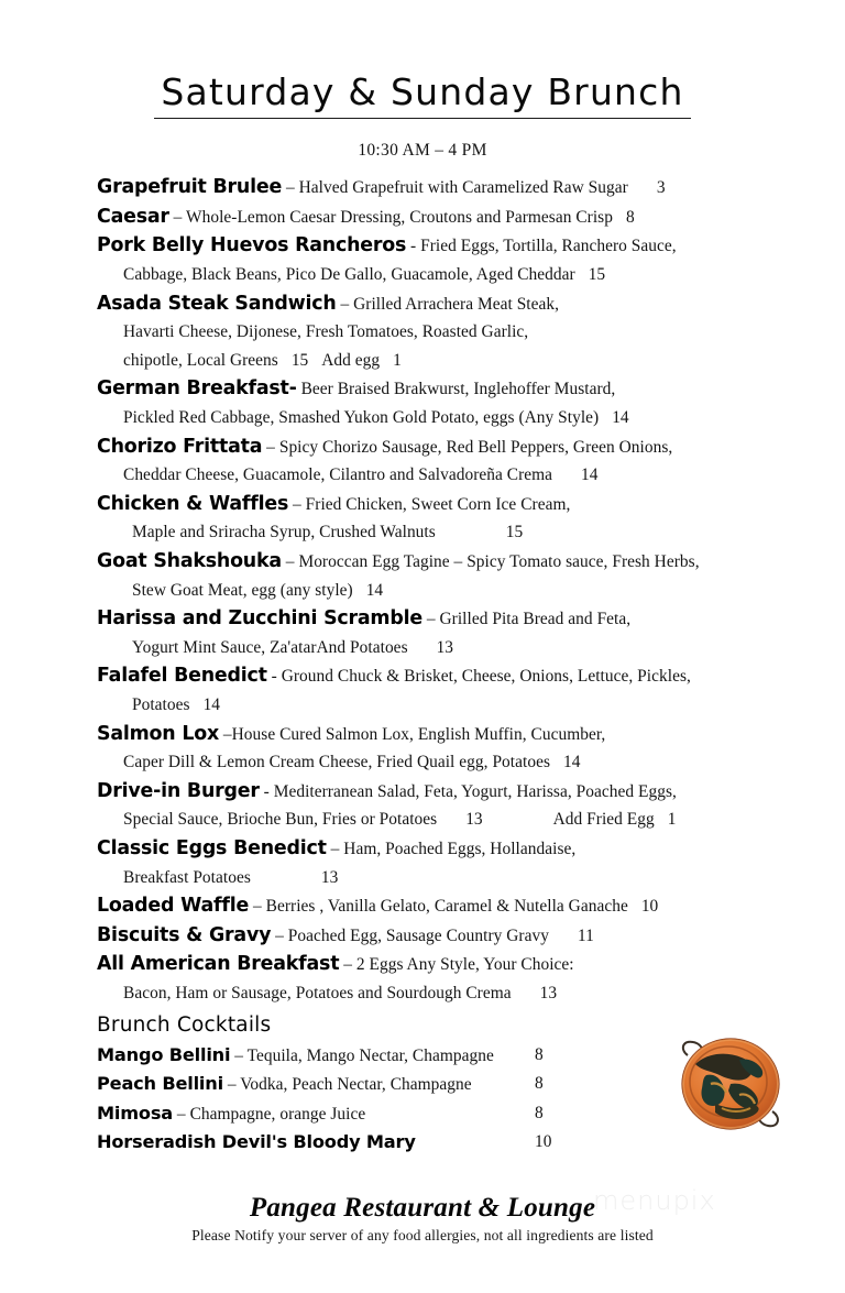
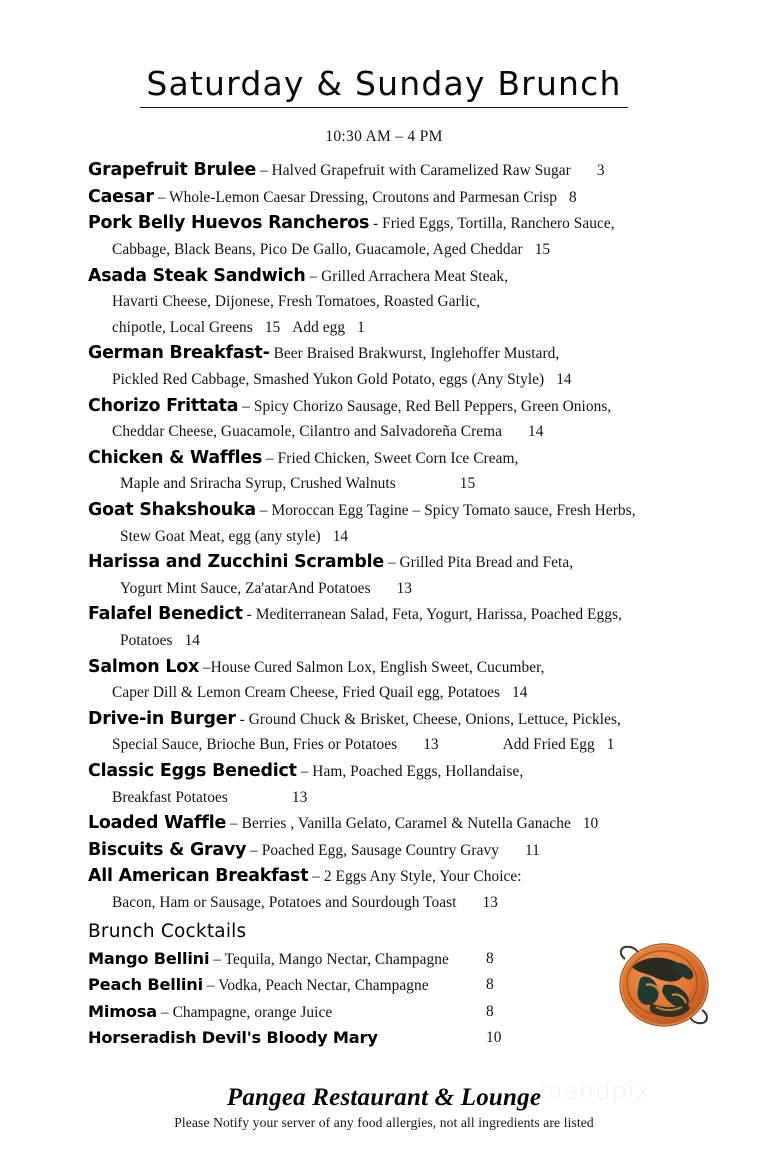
  Saturday & Sunday Brunch
  10:30 AM – 4 PM
  Grapefruit Brulee – Halved Grapefruit with Caramelized Raw Sugar 3
  Caesar – Whole-Lemon Caesar Dressing, Croutons and Parmesan Crisp 8
  Pork Belly Huevos Rancheros - Fried Eggs, Tortilla, Ranchero Sauce,
  Cabbage, Black Beans, Pico De Gallo, Guacamole, Aged Cheddar 15
  Asada Steak Sandwich – Grilled Arrachera Meat Steak,
  Havarti Cheese, Dijonese, Fresh Tomatoes, Roasted Garlic,
  chipotle, Local Greens 15 Add egg 1
  German Breakfast- Beer Braised Brakwurst, Inglehoffer Mustard,
  Pickled Red Cabbage, Smashed Yukon Gold Potato, eggs (Any Style) 14
  Chorizo Frittata – Spicy Chorizo Sausage, Red Bell Peppers, Green Onions,
  Cheddar Cheese, Guacamole, Cilantro and Salvadoreña Crema 14
  Chicken & Waffles – Fried Chicken, Sweet Corn Ice Cream,
  Maple and Sriracha Syrup, Crushed Walnuts 15
  Goat Shakshouka – Moroccan Egg Tagine – Spicy Tomato sauce, Fresh Herbs,
  Stew Goat Meat, egg (any style) 14
  Harissa and Zucchini Scramble – Grilled Pita Bread and Feta,
  Yogurt Mint Sauce, Za'atarAnd Potatoes 13
- Falafel Benedict - Ground Chuck & Brisket, Cheese, Onions, Lettuce, Pickles,
+ Falafel Benedict - Mediterranean Salad, Feta, Yogurt, Harissa, Poached Eggs,
  Potatoes 14
- Salmon Lox –House Cured Salmon Lox, English Muffin, Cucumber,
+ Salmon Lox –House Cured Salmon Lox, English Sweet, Cucumber,
  Caper Dill & Lemon Cream Cheese, Fried Quail egg, Potatoes 14
- Drive-in Burger - Mediterranean Salad, Feta, Yogurt, Harissa, Poached Eggs,
+ Drive-in Burger - Ground Chuck & Brisket, Cheese, Onions, Lettuce, Pickles,
  Special Sauce, Brioche Bun, Fries or Potatoes 13 Add Fried Egg 1
  Classic Eggs Benedict – Ham, Poached Eggs, Hollandaise,
  Breakfast Potatoes 13
  Loaded Waffle – Berries , Vanilla Gelato, Caramel & Nutella Ganache 10
  Biscuits & Gravy – Poached Egg, Sausage Country Gravy 11
  All American Breakfast – 2 Eggs Any Style, Your Choice:
- Bacon, Ham or Sausage, Potatoes and Sourdough Crema 13
+ Bacon, Ham or Sausage, Potatoes and Sourdough Toast 13
  Brunch Cocktails
  Mango Bellini – Tequila, Mango Nectar, Champagne
  8
  Peach Bellini – Vodka, Peach Nectar, Champagne
  8
  Mimosa – Champagne, orange Juice
  8
  Horseradish Devil's Bloody Mary
  10
  Pangea Restaurant & Lounge
  Please Notify your server of any food allergies, not all ingredients are listed
  menupix
